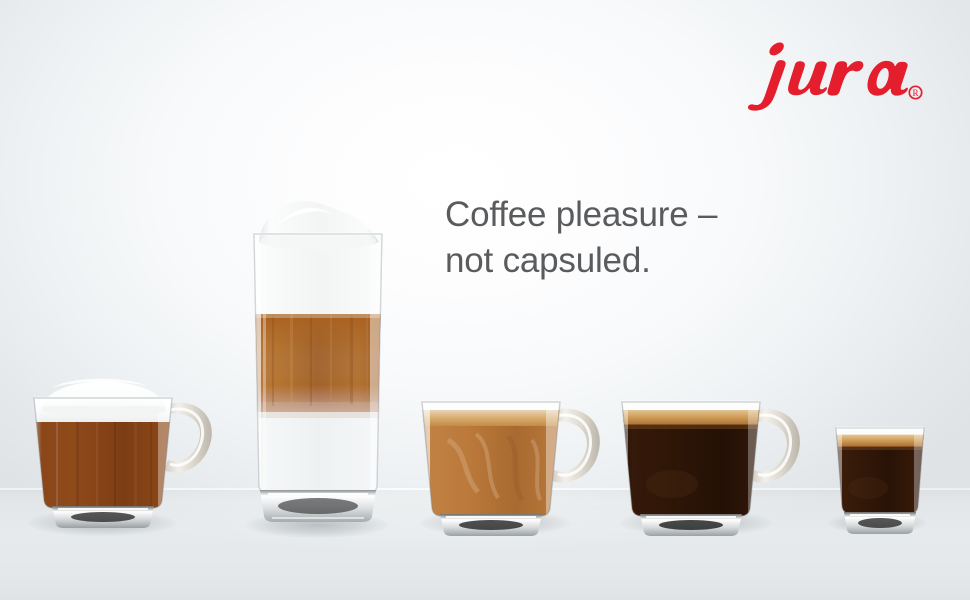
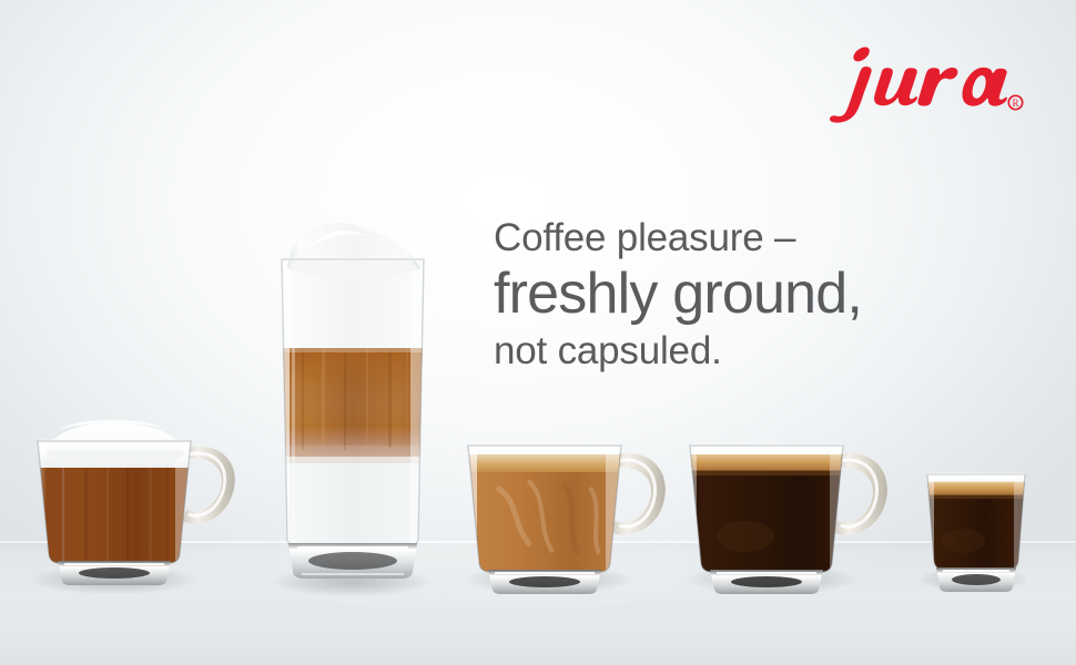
  R
  Coffee pleasure –
+ freshly ground,
  not capsuled.
